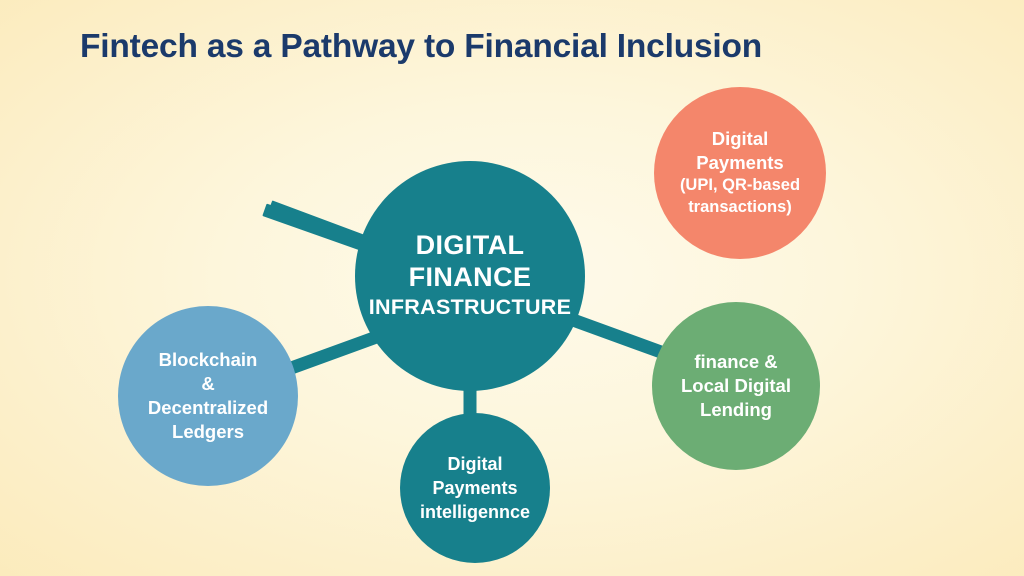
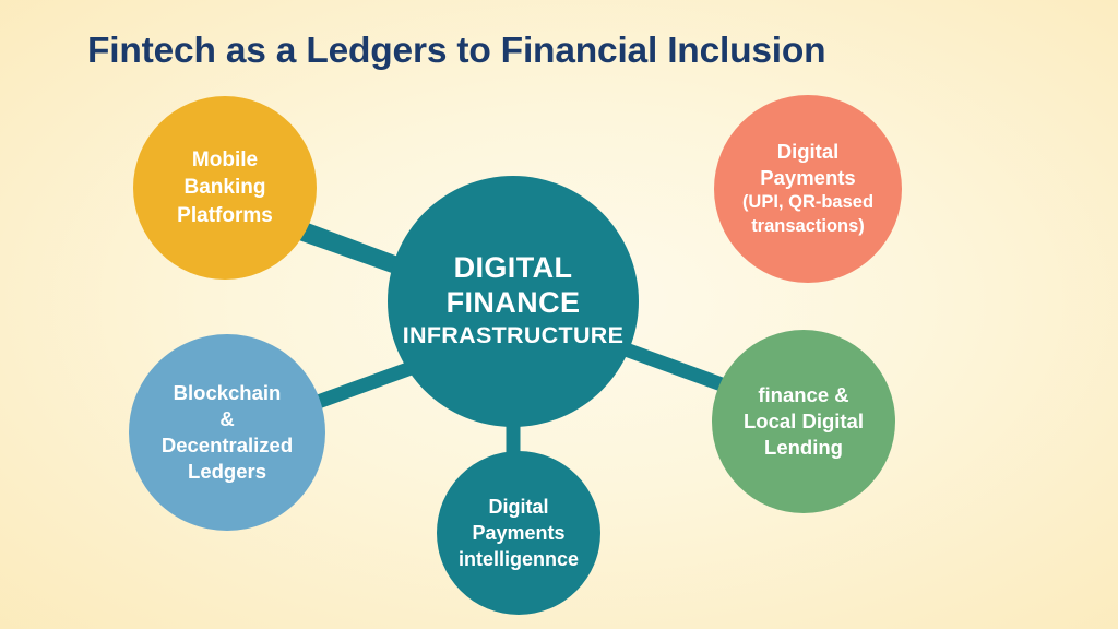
- Fintech as a Pathway to Financial Inclusion
+ Fintech as a Ledgers to Financial Inclusion
  DIGITAL
  FINANCE
  INFRASTRUCTURE
+ Mobile
+ Banking
+ Platforms
  Digital
  Payments
  (UPI, QR-based
  transactions)
  Blockchain
  &
  Decentralized
  Ledgers
  finance &
  Local Digital
  Lending
  Digital
  Payments
  intelligennce
